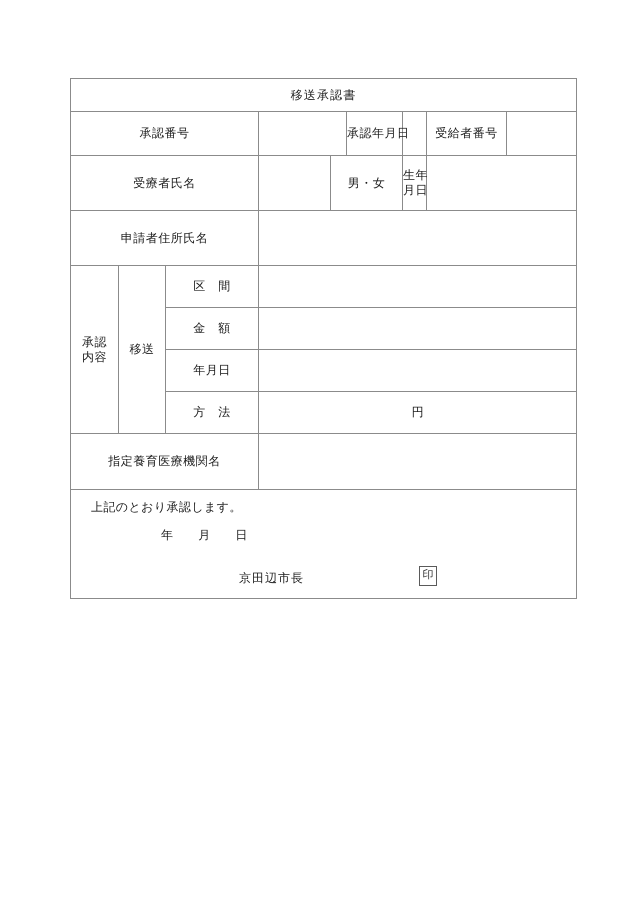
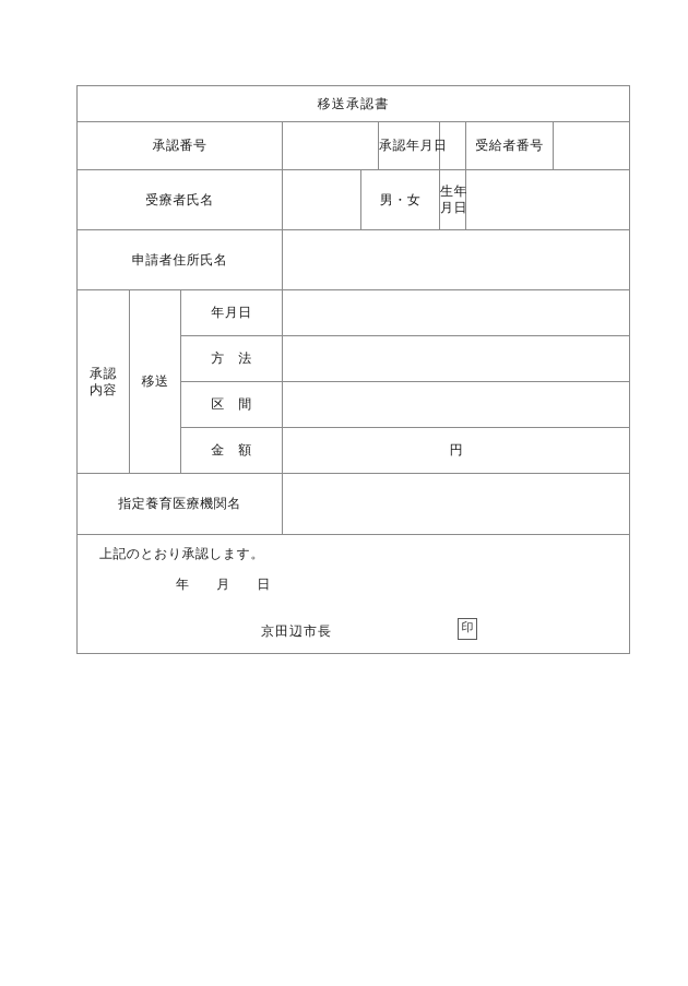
  移送承認書
  承認番号		承認年月日		受給者番号
  受療者氏名		男・女	生年 月日
  申請者住所氏名
- 承認 内容	移送	区 間
+ 承認 内容	移送	年月日
- 金 額
+ 方 法
- 年月日
+ 区 間
- 方 法	円
+ 金 額	円
  指定養育医療機関名
  上記のとおり承認します。 年 月 日 京田辺市長 印
